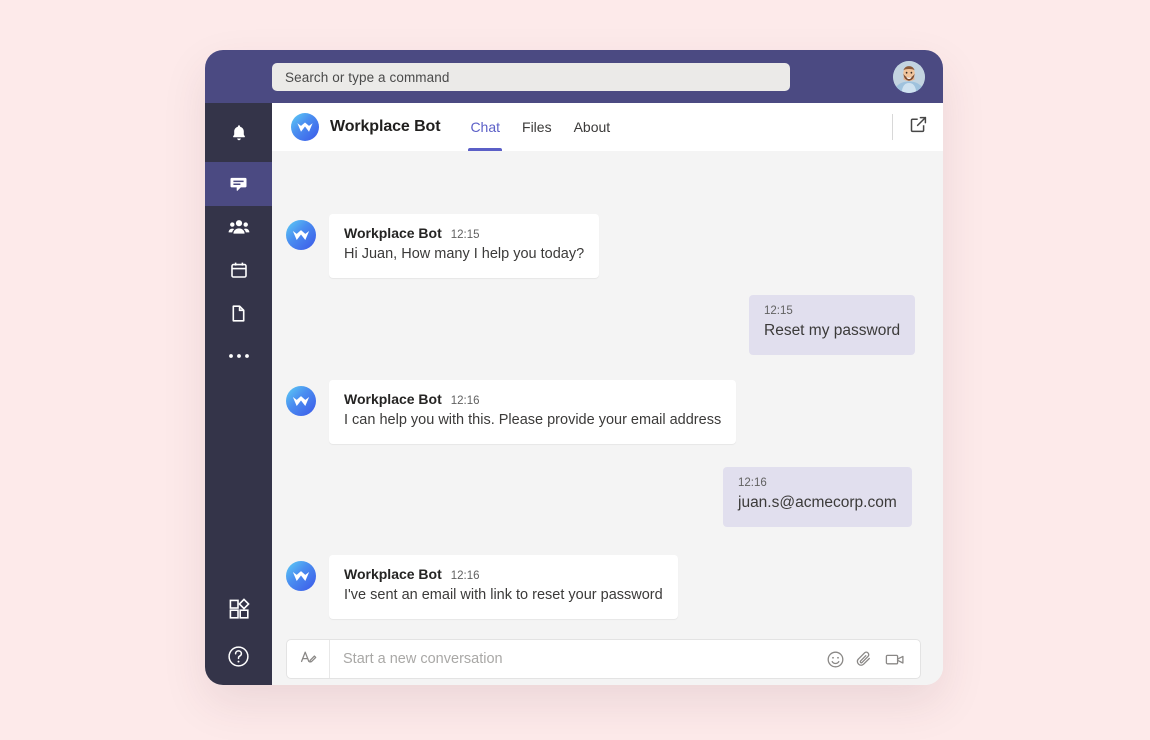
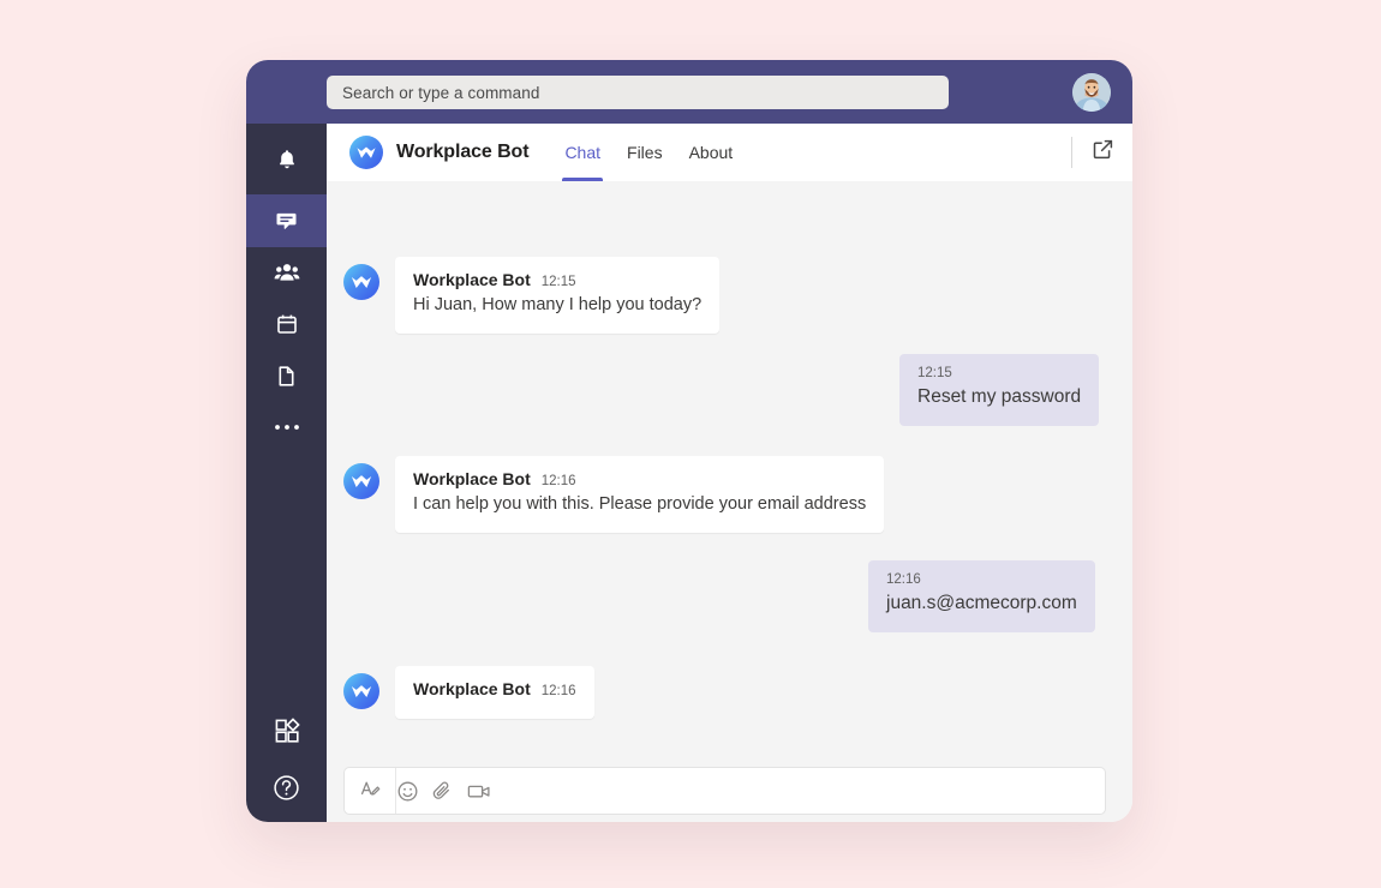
  Search or type a command
  Workplace Bot
  Chat
  Files
  About
  Workplace Bot
  12:15
  Hi Juan, How many I help you today?
  12:15
  Reset my password
  Workplace Bot
  12:16
  I can help you with this. Please provide your email address
  12:16
  juan.s@acmecorp.com
  Workplace Bot
  12:16
- I've sent an email with link to reset your password
- Start a new conversation
